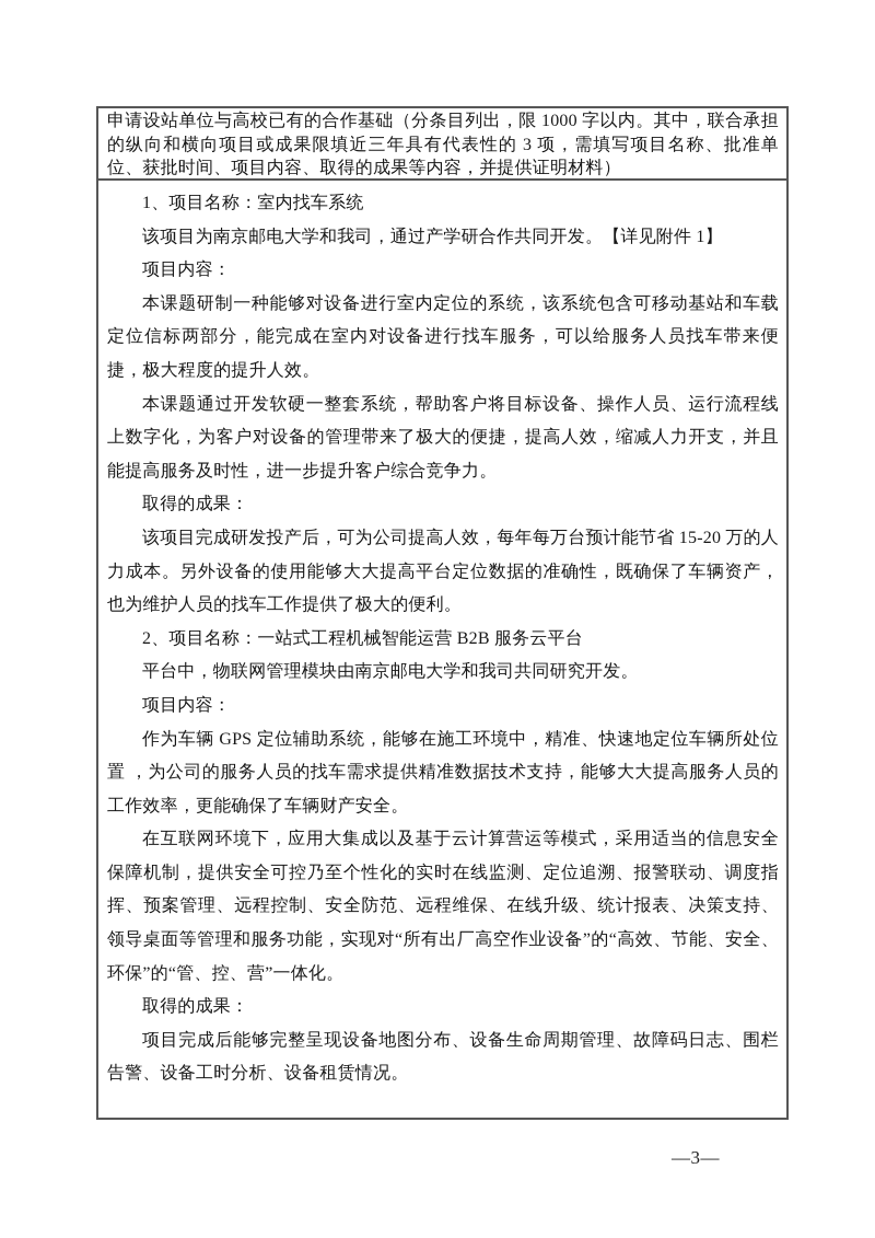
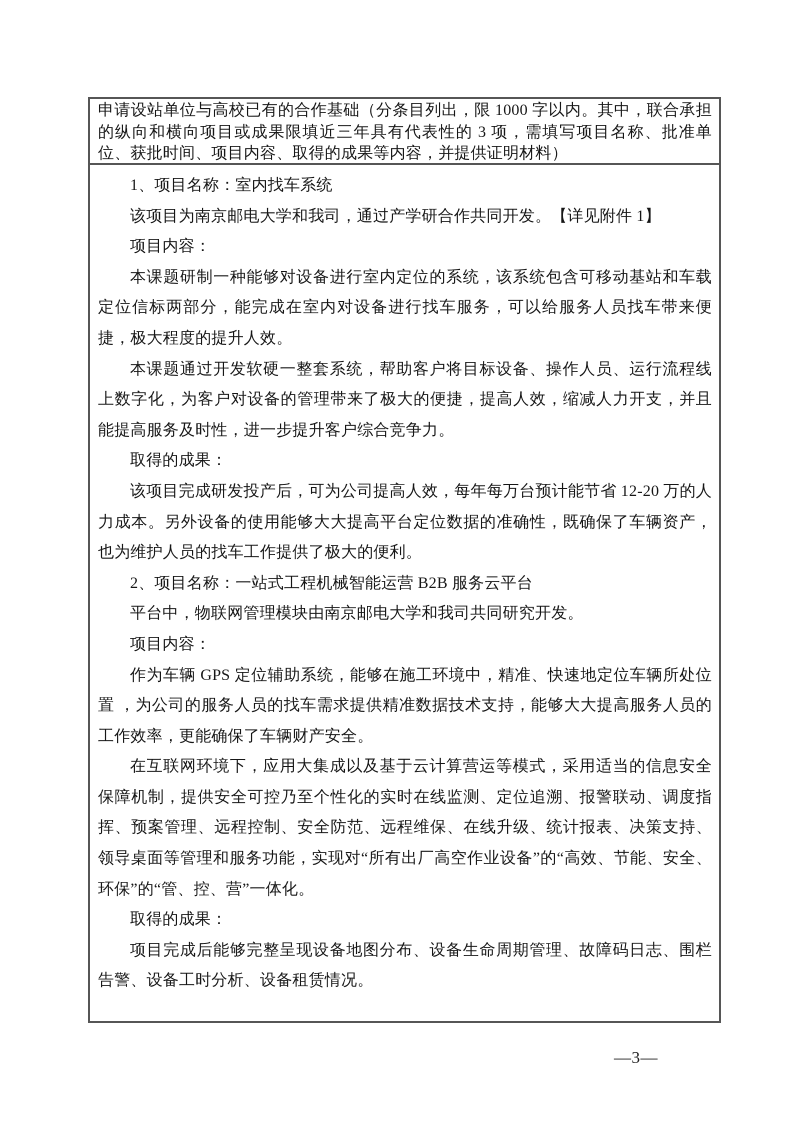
  申请设站单位与高校已有的合作基础（分条目列出，限 1000 字以内。其中，联合承担的纵向和横向项目或成果限填近三年具有代表性的 3 项，需填写项目名称、批准单位、获批时间、项目内容、取得的成果等内容，并提供证明材料）
  1、项目名称：室内找车系统
  该项目为南京邮电大学和我司，通过产学研合作共同开发。【详见附件 1】
  项目内容：
  本课题研制一种能够对设备进行室内定位的系统，该系统包含可移动基站和车载定位信标两部分，能完成在室内对设备进行找车服务，可以给服务人员找车带来便捷，极大程度的提升人效。
  本课题通过开发软硬一整套系统，帮助客户将目标设备、操作人员、运行流程线上数字化，为客户对设备的管理带来了极大的便捷，提高人效，缩减人力开支，并且能提高服务及时性，进一步提升客户综合竞争力。
  取得的成果：
- 该项目完成研发投产后，可为公司提高人效，每年每万台预计能节省 15-20 万的人力成本。另外设备的使用能够大大提高平台定位数据的准确性，既确保了车辆资产，也为维护人员的找车工作提供了极大的便利。
+ 该项目完成研发投产后，可为公司提高人效，每年每万台预计能节省 12-20 万的人力成本。另外设备的使用能够大大提高平台定位数据的准确性，既确保了车辆资产，也为维护人员的找车工作提供了极大的便利。
  2、项目名称：一站式工程机械智能运营 B2B 服务云平台
  平台中，物联网管理模块由南京邮电大学和我司共同研究开发。
  项目内容：
  作为车辆 GPS 定位辅助系统，能够在施工环境中，精准、快速地定位车辆所处位置 ，为公司的服务人员的找车需求提供精准数据技术支持，能够大大提高服务人员的工作效率，更能确保了车辆财产安全。
  在互联网环境下，应用大集成以及基于云计算营运等模式，采用适当的信息安全保障机制，提供安全可控乃至个性化的实时在线监测、定位追溯、报警联动、调度指挥、预案管理、远程控制、安全防范、远程维保、在线升级、统计报表、决策支持、领导桌面等管理和服务功能，实现对“所有出厂高空作业设备”的“高效、节能、安全、环保”的“管、控、营”一体化。
  取得的成果：
  项目完成后能够完整呈现设备地图分布、设备生命周期管理、故障码日志、围栏告警、设备工时分析、设备租赁情况。
  —3—
